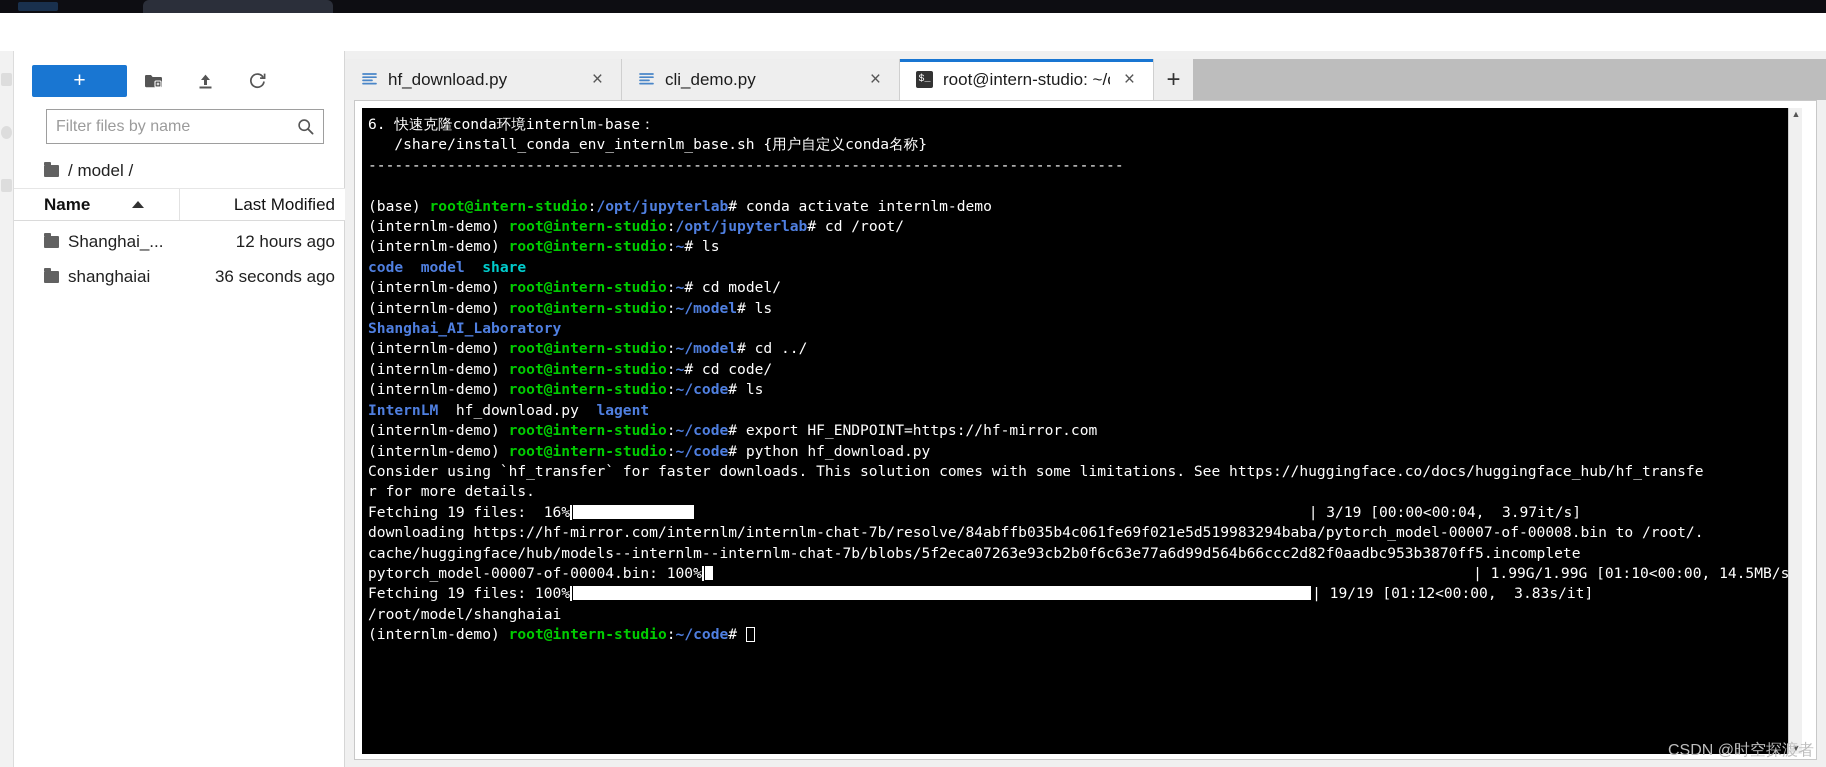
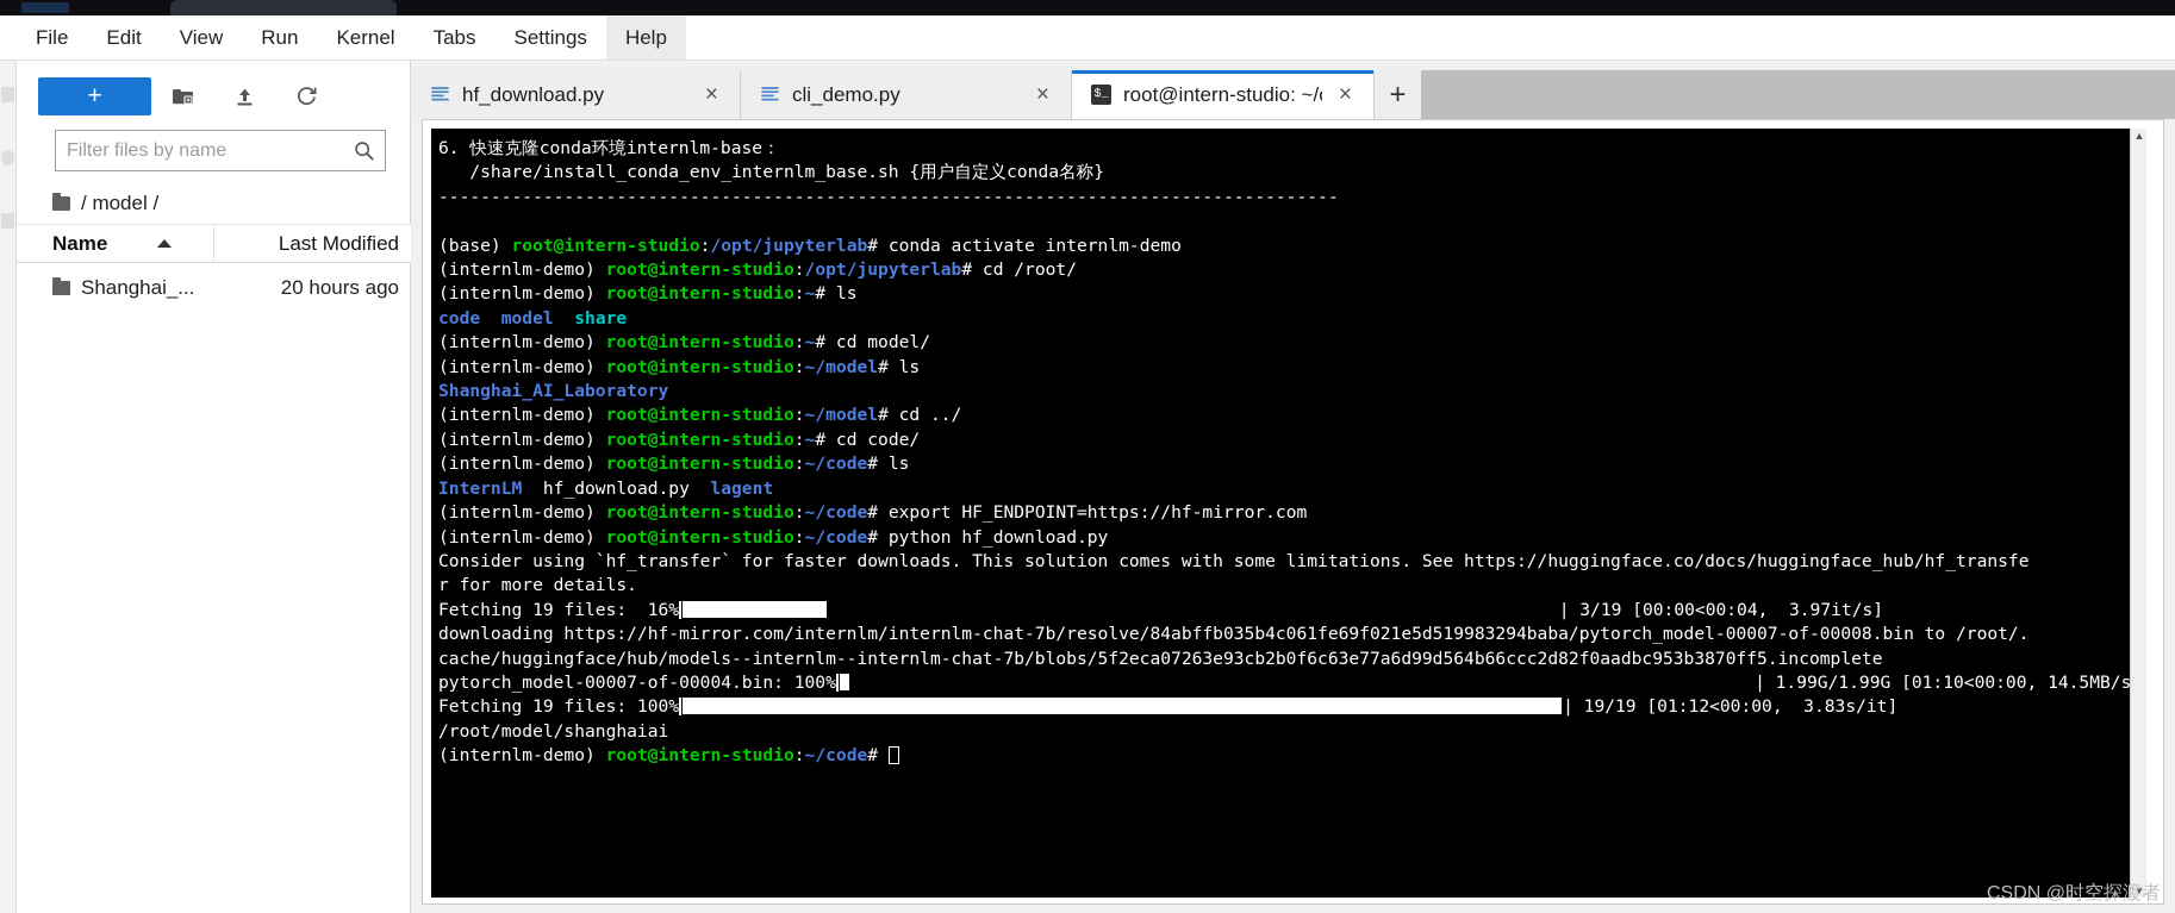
+ File
+ Edit
+ View
+ Run
+ Kernel
+ Tabs
+ Settings
+ Help
  +
  Filter files by name
  / model /
  Name
  Last Modified
  Shanghai_...
- 12 hours ago
+ 20 hours ago
- shanghaiai
- 36 seconds ago
  hf_download.py
  ×
  cli_demo.py
  ×
  $_
  root@intern-studio: ~/
  ×
  +
  6. 快速克隆conda环境internlm-base： /share/install_conda_env_internlm_base.sh {用户自定义conda名称} -------------------------------------------------------------------------------------- (base) root@intern-studio:/opt/jupyterlab# conda activate internlm-demo (internlm-demo) root@intern-studio:/opt/jupyterlab# cd /root/ (internlm-demo) root@intern-studio:~# ls code model share (internlm-demo) root@intern-studio:~# cd model/ (internlm-demo) root@intern-studio:~/model# ls Shanghai_AI_Laboratory (internlm-demo) root@intern-studio:~/model# cd ../ (internlm-demo) root@intern-studio:~# cd code/ (internlm-demo) root@intern-studio:~/code# ls InternLM hf_download.py lagent (internlm-demo) root@intern-studio:~/code# export HF_ENDPOINT=https://hf-mirror.com (internlm-demo) root@intern-studio:~/code# python hf_download.py Consider using `hf_transfer` for faster downloads. This solution comes with some limitations. See https://huggingface.co/docs/huggingface_hub/hf_transfe r for more details. Fetching 19 files: 16% | 3/19 [00:00<00:04, 3.97it/s] downloading https://hf-mirror.com/internlm/internlm-chat-7b/resolve/84abffb035b4c061fe69f021e5d519983294baba/pytorch_model-00007-of-00008.bin to /root/. cache/huggingface/hub/models--internlm--internlm-chat-7b/blobs/5f2eca07263e93cb2b0f6c63e77a6d99d564b66ccc2d82f0aadbc953b3870ff5.incomplete pytorch_model-00007-of-00004.bin: 100% | 1.99G/1.99G [01:10<00:00, 14.5MB/s Fetching 19 files: 100% | 19/19 [01:12<00:00, 3.83s/it] /root/model/shanghaiai (internlm-demo) root@intern-studio:~/code#
  ▲
  ▼
  CSDN @时空探渡者
